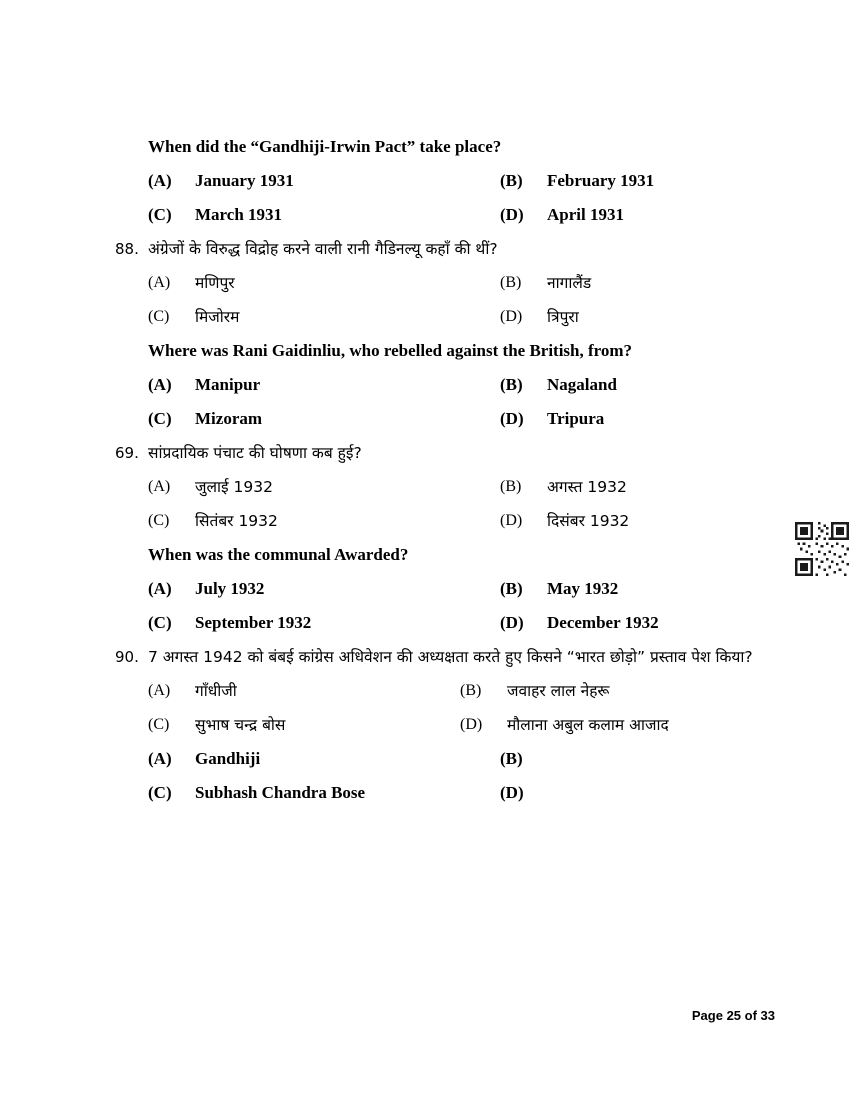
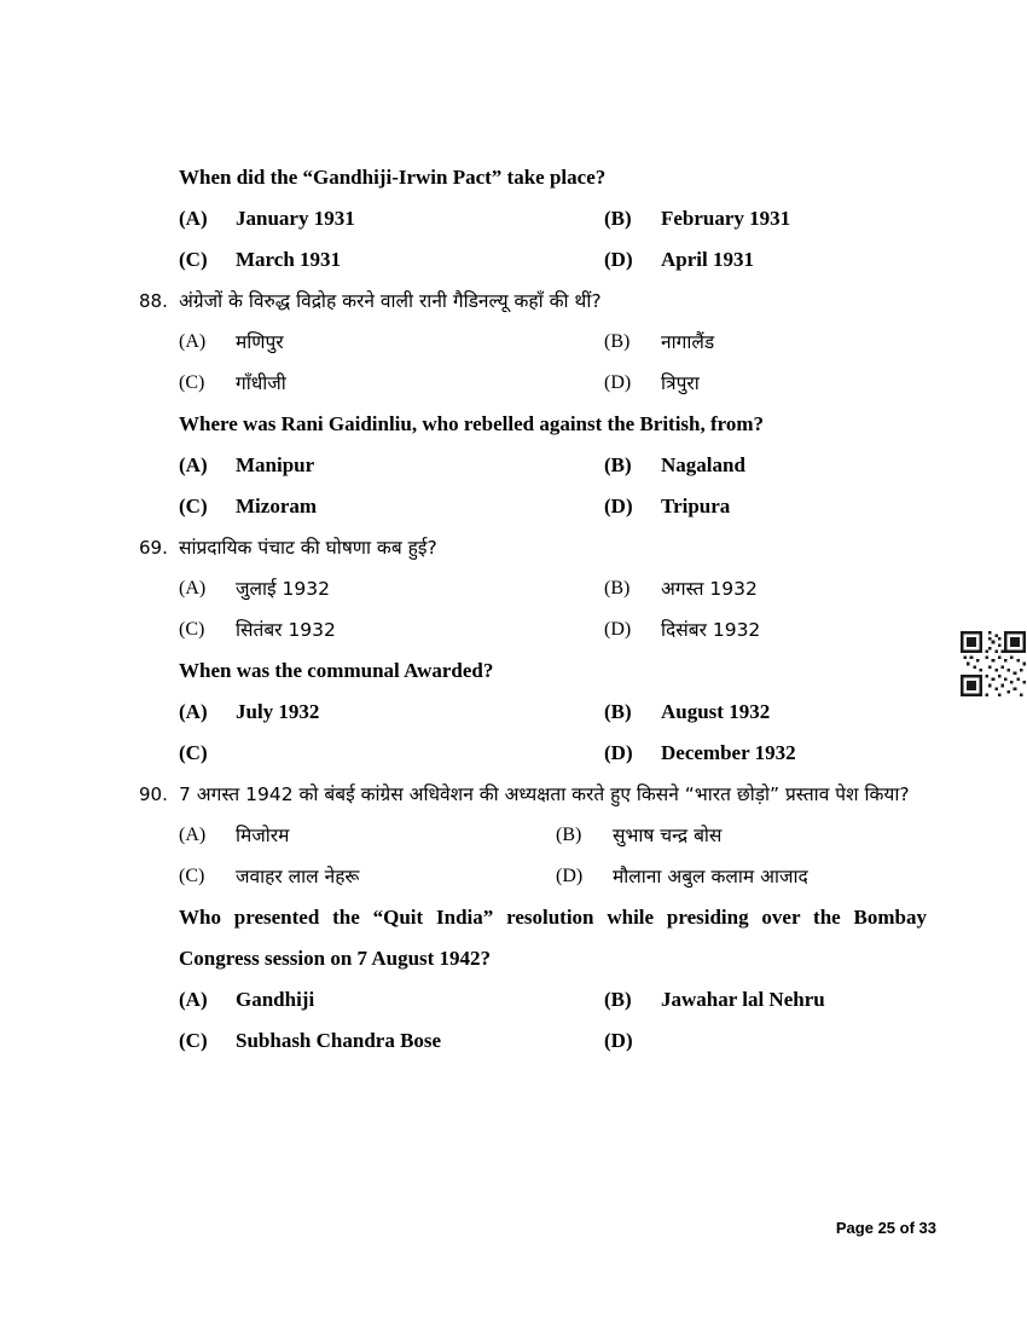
  When did the “Gandhiji-Irwin Pact” take place?
  (A)
  January 1931
  (B)
  February 1931
  (C)
  March 1931
  (D)
  April 1931
  88.
  अंग्रेजों के विरुद्ध विद्रोह करने वाली रानी गैडिनल्यू कहाँ की थीं?
  (A)
  मणिपुर
  (B)
  नागालैंड
  (C)
- मिजोरम
+ गाँधीजी
  (D)
  त्रिपुरा
  Where was Rani Gaidinliu, who rebelled against the British, from?
  (A)
  Manipur
  (B)
  Nagaland
  (C)
  Mizoram
  (D)
  Tripura
  69.
  सांप्रदायिक पंचाट की घोषणा कब हुई?
  (A)
  जुलाई 1932
  (B)
  अगस्त 1932
  (C)
  सितंबर 1932
  (D)
  दिसंबर 1932
  When was the communal Awarded?
  (A)
  July 1932
  (B)
- May 1932
+ August 1932
  (C)
- September 1932
  (D)
  December 1932
  90.
  7 अगस्त 1942 को बंबई कांग्रेस अधिवेशन की अध्यक्षता करते हुए किसने “भारत छोड़ो” प्रस्ताव पेश किया?
  (A)
- गाँधीजी
+ मिजोरम
  (B)
- जवाहर लाल नेहरू
+ सुभाष चन्द्र बोस
  (C)
- सुभाष चन्द्र बोस
+ जवाहर लाल नेहरू
  (D)
  मौलाना अबुल कलाम आजाद
+ Who presented the “Quit India” resolution while presiding over the Bombay Congress session on 7 August 1942?
  (A)
  Gandhiji
  (B)
+ Jawahar lal Nehru
  (C)
  Subhash Chandra Bose
  (D)
  Page 25 of 33
